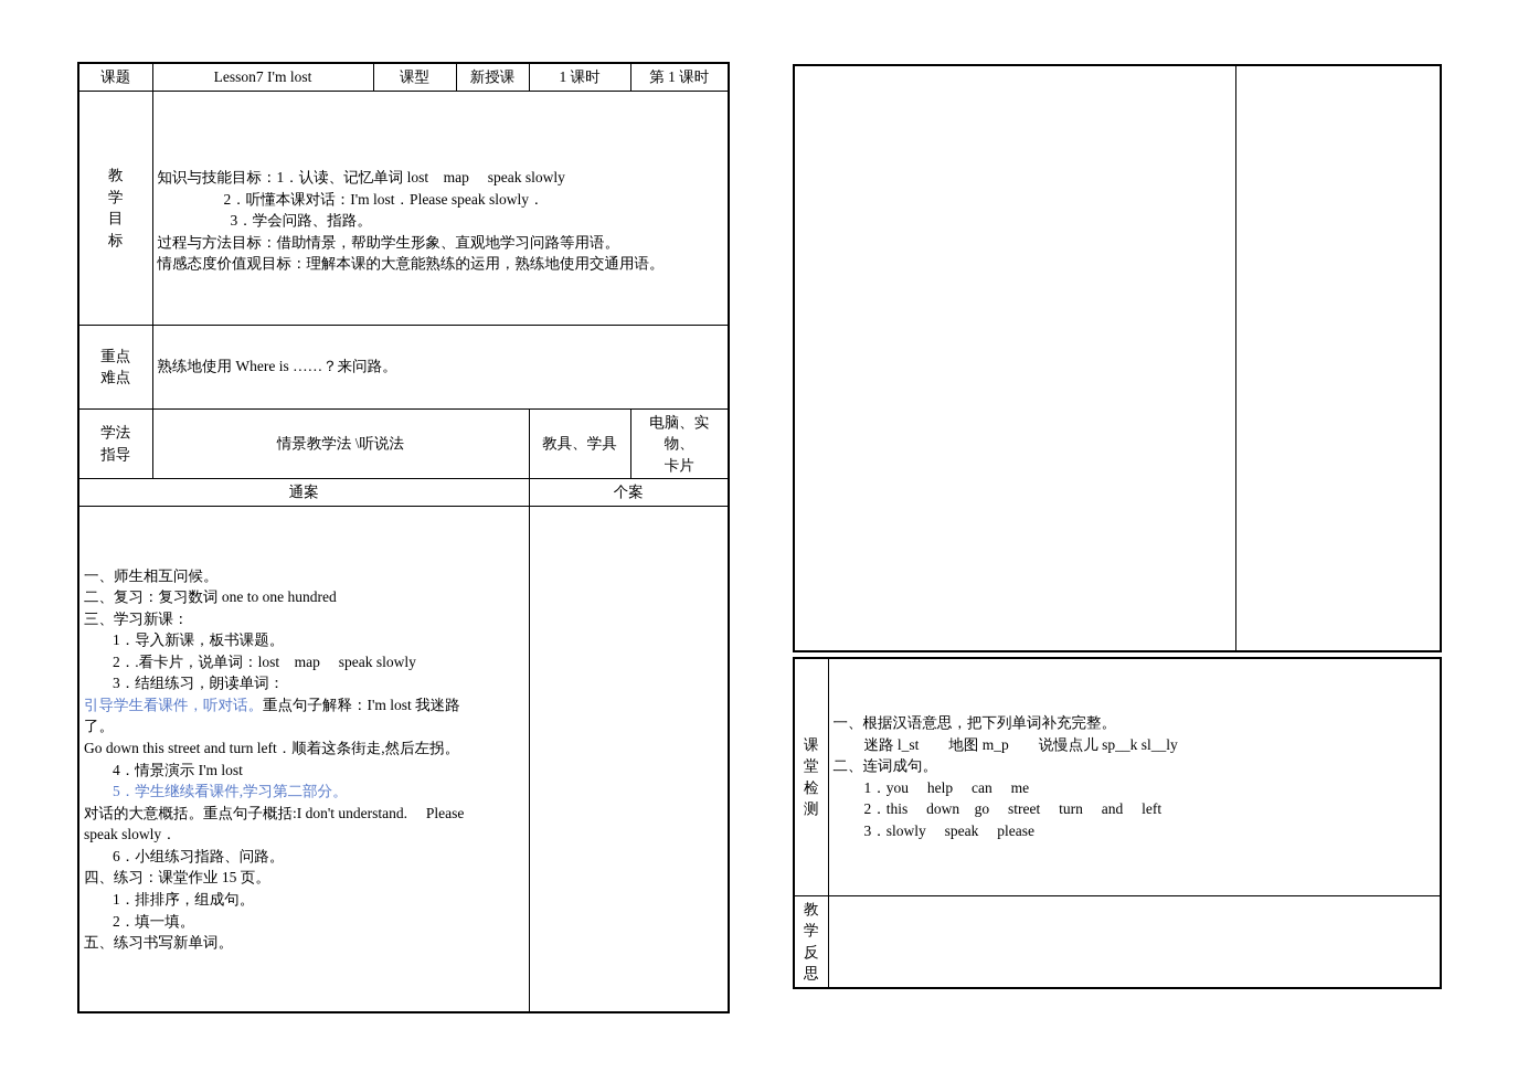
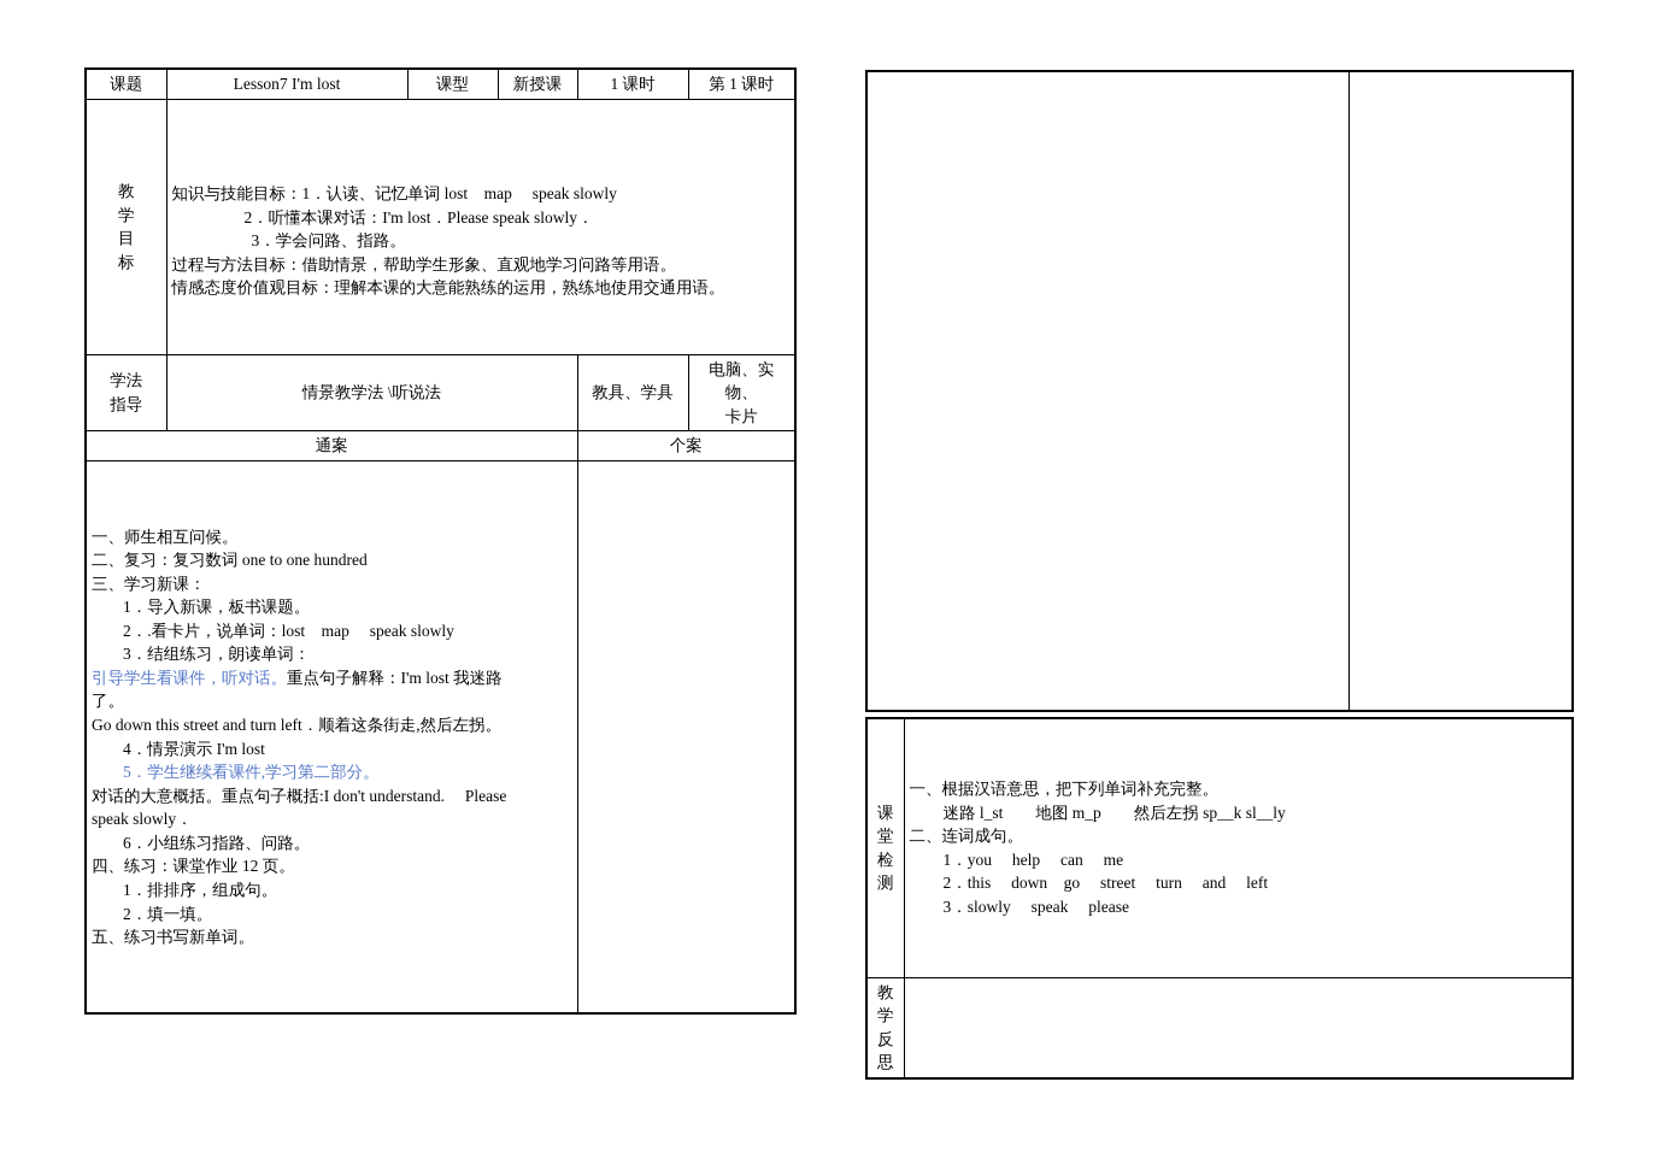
  课题	Lesson7 I'm lost	课型	新授课	1 课时	第 1 课时
  教 学 目 标	知识与技能目标：1．认读、记忆单词 lost map speak slowly 2．听懂本课对话：I'm lost．Please speak slowly． 3．学会问路、指路。 过程与方法目标：借助情景，帮助学生形象、直观地学习问路等用语。 情感态度价值观目标：理解本课的大意能熟练的运用，熟练地使用交通用语。
- 重点 难点	熟练地使用 Where is ……？来问路。
  学法 指导	情景教学法 \听说法	教具、学具	电脑、实物、 卡片
  通案	个案
- 一、师生相互问候。二、复习：复习数词 one to one hundred三、学习新课：1．导入新课，板书课题。2．.看卡片，说单词：lost map speak slowly3．结组练习，朗读单词：引导学生看课件，听对话。重点句子解释：I'm lost 我迷路了。Go down this street and turn left．顺着这条街走,然后左拐。4．情景演示 I'm lost5．学生继续看课件,学习第二部分。对话的大意概括。重点句子概括:I don't understand. Pleasespeak slowly．6．小组练习指路、问路。四、练习：课堂作业 15 页。1．排排序，组成句。2．填一填。五、练习书写新单词。
+ 一、师生相互问候。二、复习：复习数词 one to one hundred三、学习新课：1．导入新课，板书课题。2．.看卡片，说单词：lost map speak slowly3．结组练习，朗读单词：引导学生看课件，听对话。重点句子解释：I'm lost 我迷路了。Go down this street and turn left．顺着这条街走,然后左拐。4．情景演示 I'm lost5．学生继续看课件,学习第二部分。对话的大意概括。重点句子概括:I don't understand. Pleasespeak slowly．6．小组练习指路、问路。四、练习：课堂作业 12 页。1．排排序，组成句。2．填一填。五、练习书写新单词。
- 课 堂 检 测	一、根据汉语意思，把下列单词补充完整。迷路 l_st 地图 m_p 说慢点儿 sp__k sl__ly二、连词成句。1．you help can me2．this down go street turn and left3．slowly speak please
+ 课 堂 检 测	一、根据汉语意思，把下列单词补充完整。迷路 l_st 地图 m_p 然后左拐 sp__k sl__ly二、连词成句。1．you help can me2．this down go street turn and left3．slowly speak please
  教 学 反 思
